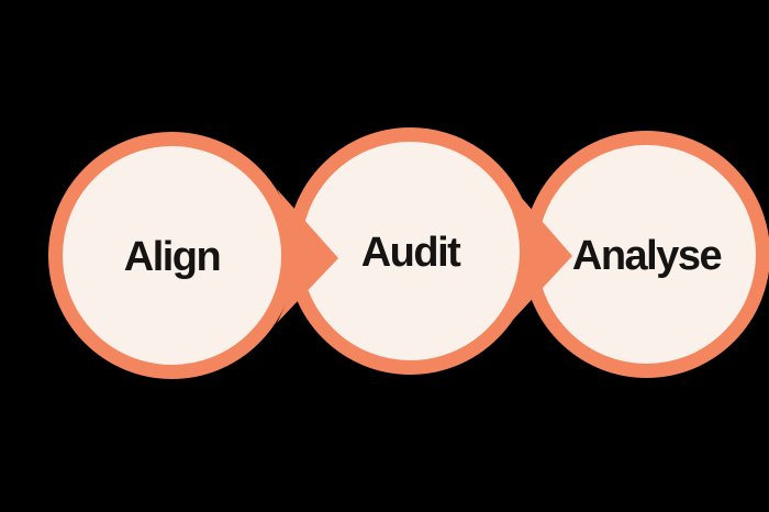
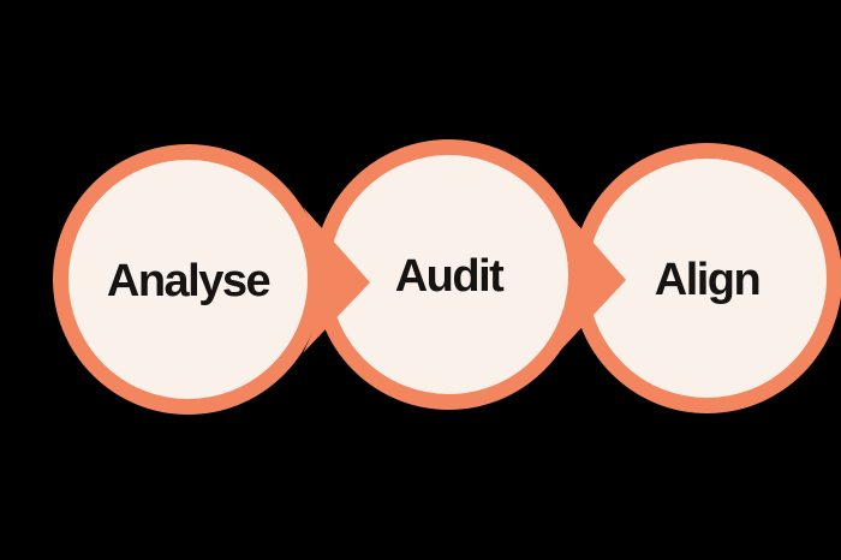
- Analyse
+ Align
  Audit
- Align
+ Analyse
